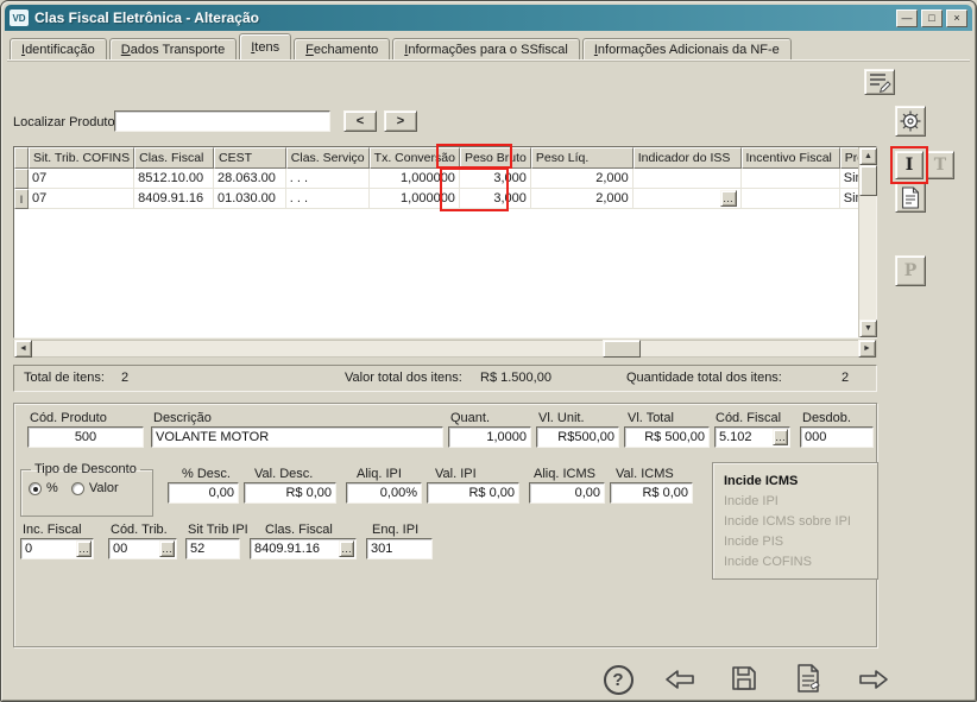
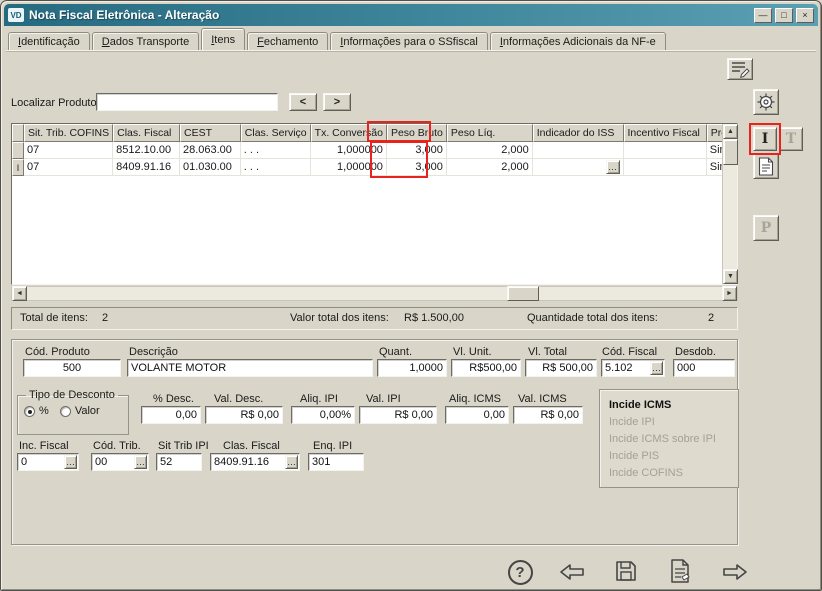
  VD
- Clas Fiscal Eletrônica - Alteração
+ Nota Fiscal Eletrônica - Alteração
  —
  □
  ×
  Identificação
  Dados Transporte
  Itens
  Fechamento
  Informações para o SSfiscal
  Informações Adicionais da NF-e
  Localizar Produto
  <
  >
  	Sit. Trib. COFINS	Clas. Fiscal	CEST	Clas. Serviço	Tx. Conversão	Peso Bruto	Peso Líq.	Indicador do ISS	Incentivo Fiscal	Pr
  	07	8512.10.00	28.063.00	. . .	1,000000	3,000	2,000			Si
  I	07	8409.91.16	01.030.00	. . .	1,000000	3,000	2,000	…		Si
  I
  T
  P
  Total de itens:
  2
  Valor total dos itens:
  R$ 1.500,00
  Quantidade total dos itens:
  2
  Cód. Produto
  500
  Descrição
  VOLANTE MOTOR
  Quant.
  1,0000
  Vl. Unit.
  R$500,00
  Vl. Total
  R$ 500,00
  Cód. Fiscal
  5.102
  …
  Desdob.
  000
  Tipo de Desconto
  %
  Valor
  % Desc.
  0,00
  Val. Desc.
  R$ 0,00
  Aliq. IPI
  0,00%
  Val. IPI
  R$ 0,00
  Aliq. ICMS
  0,00
  Val. ICMS
  R$ 0,00
  Incide ICMS
  Incide IPI
  Incide ICMS sobre IPI
  Incide PIS
  Incide COFINS
  Inc. Fiscal
  0
  …
  Cód. Trib.
  00
  …
  Sit Trib IPI
  52
  Clas. Fiscal
  8409.91.16
  …
  Enq. IPI
  301
  ?
